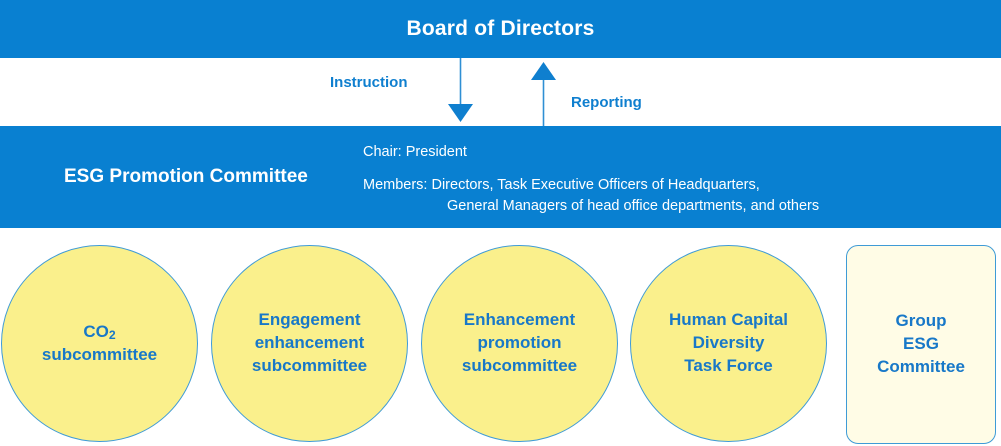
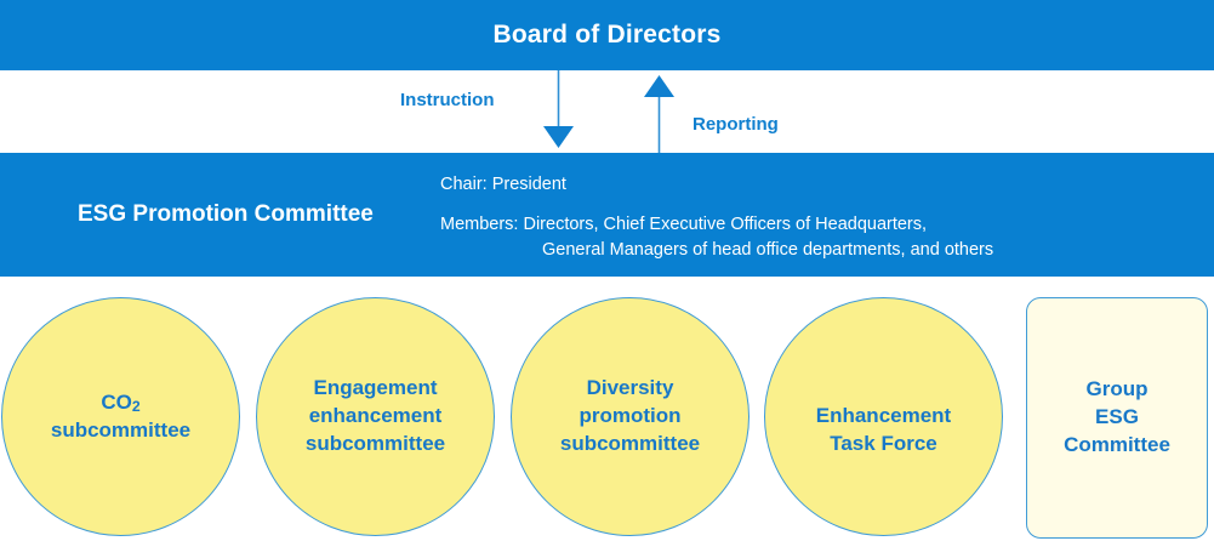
  Board of Directors
  Instruction
  Reporting
  ESG Promotion Committee
  Chair: President
- Members: Directors, Task Executive Officers of Headquarters,
+ Members: Directors, Chief Executive Officers of Headquarters,
  General Managers of head office departments, and others
  CO2
  subcommittee
  Engagement
  enhancement
  subcommittee
- Enhancement
+ Diversity
  promotion
  subcommittee
- Human Capital
- Diversity
+ Enhancement
  Task Force
  Group
  ESG
  Committee
